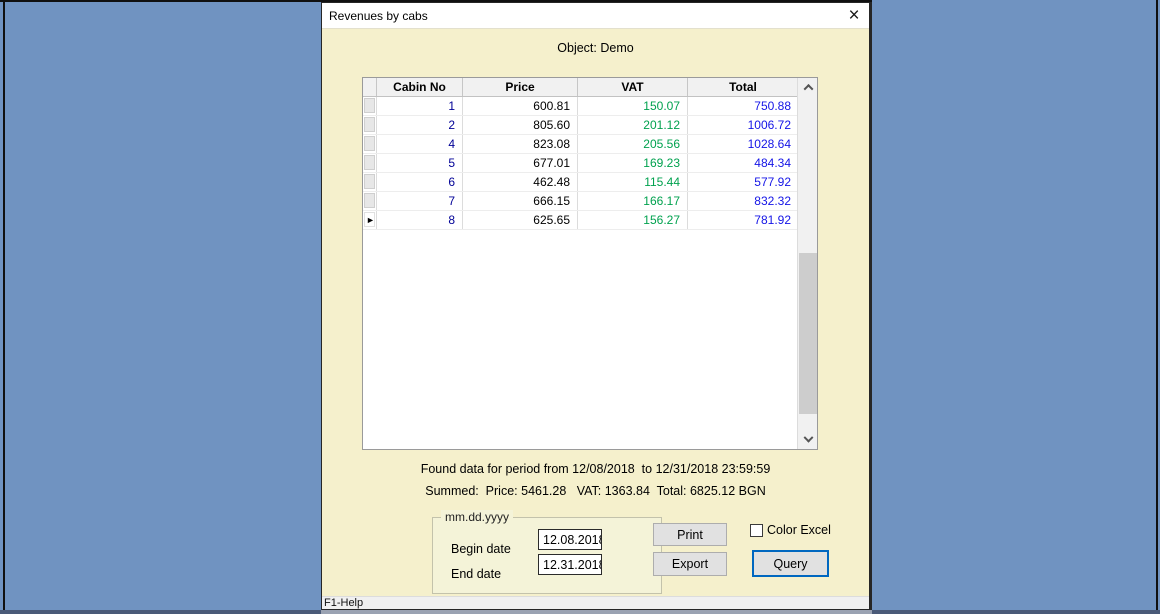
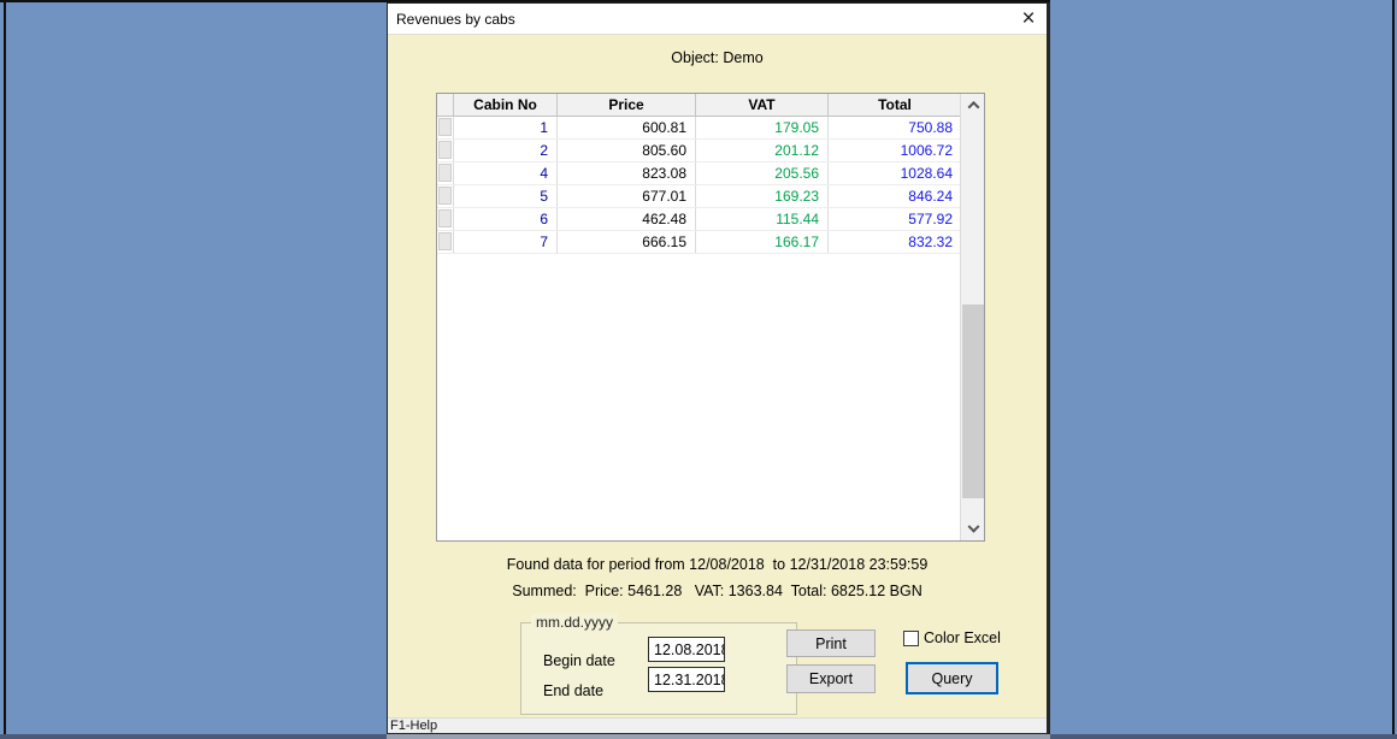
  Revenues by cabs
  ×
  Object: Demo
  Cabin No
  Price
  VAT
  Total
  1
  600.81
- 150.07
+ 179.05
  750.88
  2
  805.60
  201.12
  1006.72
  4
  823.08
  205.56
  1028.64
  5
  677.01
  169.23
- 484.34
+ 846.24
  6
  462.48
  115.44
  577.92
  7
  666.15
  166.17
  832.32
- ►
- 8
- 625.65
- 156.27
- 781.92
  Found data for period from 12/08/2018 to 12/31/2018 23:59:59
  Summed: Price: 5461.28 VAT: 1363.84 Total: 6825.12 BGN
  mm.dd.yyyy
  Begin date
  End date
  12.08.201
  12.31.201
  Print
  Export
  Query
  Color Excel
  F1-Help
